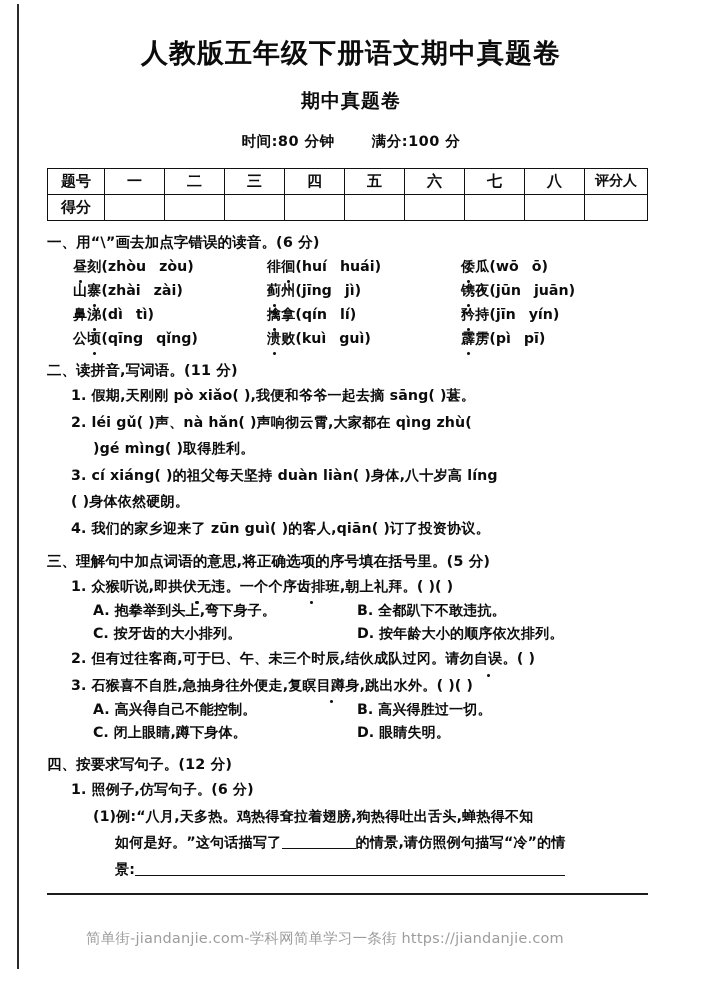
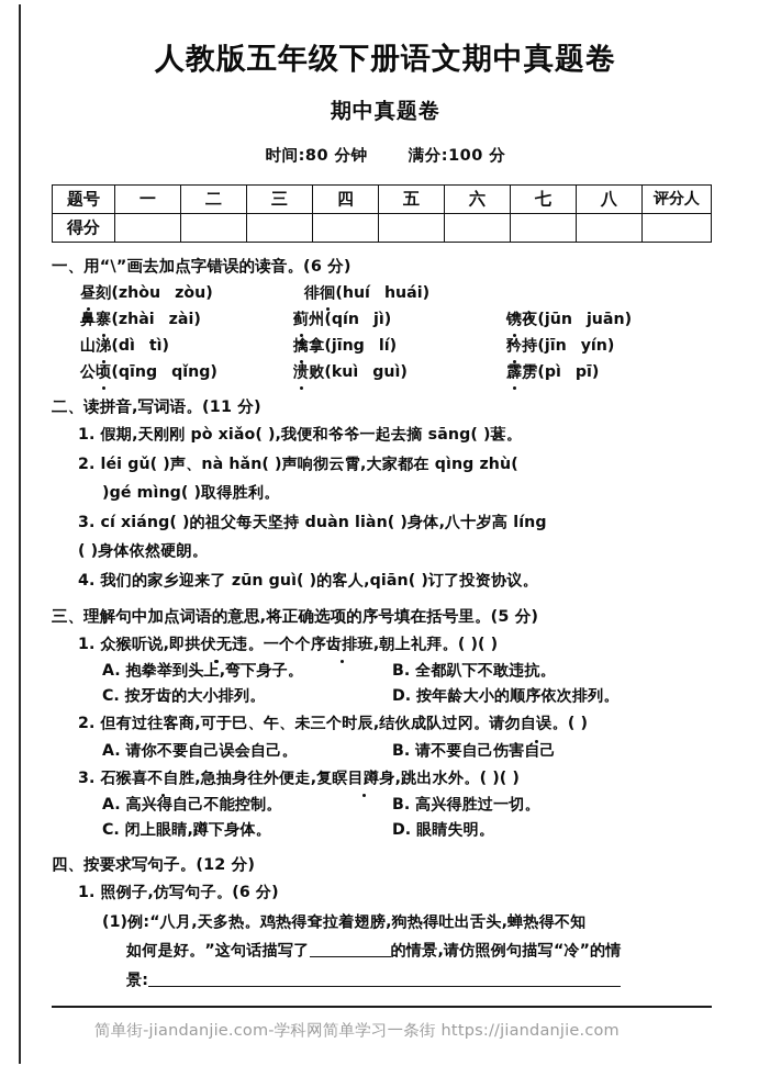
  人教版五年级下册语文期中真题卷
  期中真题卷
  时间:80 分钟 满分:100 分
  题号	一	二	三	四	五	六	七	八	评分人
  得分
  一、用“\”画去加点字错误的读音。(6 分)
  昼刻(zhòu zòu)
  徘徊(huí huái)
- 倭瓜(wō ō)
- 山寨(zhài zài)
+ 鼻寨(zhài zài)
- 蓟州(jīng jì)
+ 蓟州(qín jì)
  镌夜(jūn juān)
- 鼻涕(dì tì)
+ 山涕(dì tì)
- 擒拿(qín lí)
+ 擒拿(jīng lí)
  矜持(jīn yín)
  公顷(qīng qǐng)
  溃败(kuì guì)
  霹雳(pì pī)
  二、读拼音,写词语。(11 分)
  1. 假期,天刚刚 pò xiǎo( ),我便和爷爷一起去摘 sāng( )葚。
  2. léi gǔ( )声、nà hǎn( )声响彻云霄,大家都在 qìng zhù(
  )gé mìng( )取得胜利。
  3. cí xiáng( )的祖父每天坚持 duàn liàn( )身体,八十岁高 líng
  ( )身体依然硬朗。
  4. 我们的家乡迎来了 zūn guì( )的客人,qiān( )订了投资协议。
  三、理解句中加点词语的意思,将正确选项的序号填在括号里。(5 分)
  1. 众猴听说,即拱伏无违。一个个序齿排班,朝上礼拜。( )( )
  A. 抱拳举到头上,弯下身子。
  B. 全都趴下不敢违抗。
  C. 按牙齿的大小排列。
  D. 按年龄大小的顺序依次排列。
  2. 但有过往客商,可于巳、午、未三个时辰,结伙成队过冈。请勿自误。( )
+ A. 请你不要自己误会自己。
+ B. 请不要自己伤害自己
  3. 石猴喜不自胜,急抽身往外便走,复瞑目蹲身,跳出水外。( )( )
  A. 高兴得自己不能控制。
  B. 高兴得胜过一切。
  C. 闭上眼睛,蹲下身体。
  D. 眼睛失明。
  四、按要求写句子。(12 分)
  1. 照例子,仿写句子。(6 分)
  (1)例:“八月,天多热。鸡热得耷拉着翅膀,狗热得吐出舌头,蝉热得不知
  如何是好。”这句话描写了 的情景,请仿照例句描写“冷”的情
  景:
  简单街-jiandanjie.com-学科网简单学习一条街 https://jiandanjie.com
